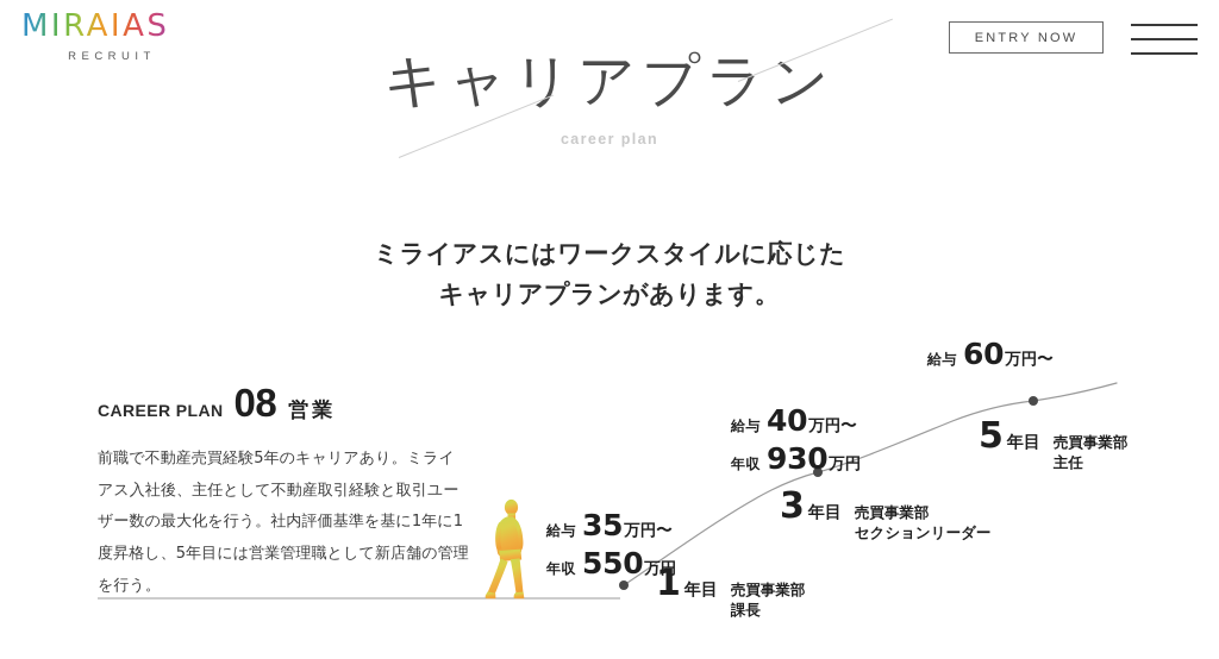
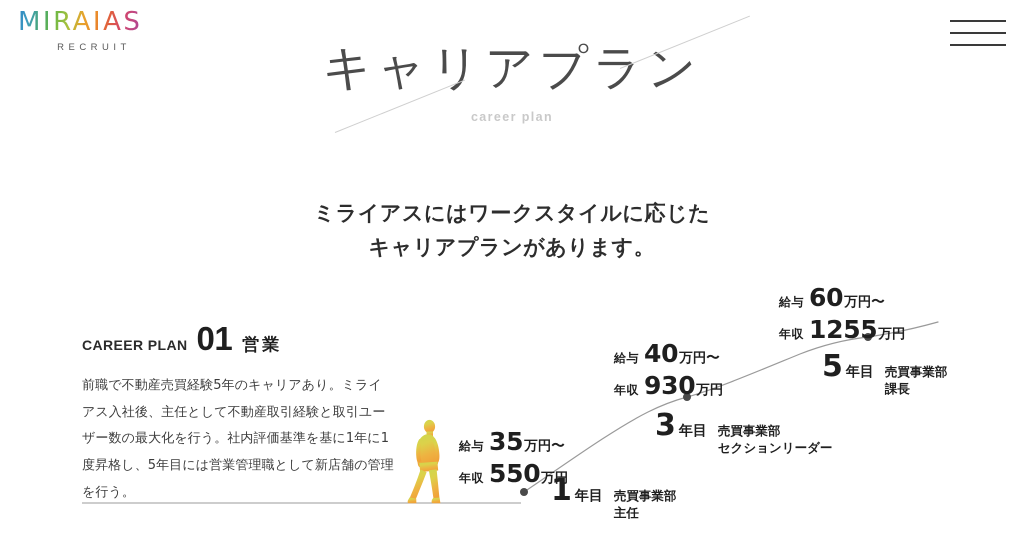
  MIRAIAS
  RECRUIT
- ENTRY NOW
  キャリアプン
  career plan
  ミライアスにはワークスタイルに応じた
  キャリアプランがあります。
  CAREER PLAN
- 08
+ 01
  営業
  前職で不動産売買経験5年のキャリアあり。ミライアス入社後、主任として不動産取引経験と取引ユーザー数の最大化を行う。社内評価基準を基に1年に1度昇格し、5年目には営業管理職として新店舗の管理を行う。
  給与 35万円〜
  年収 550万円
  1
  年目
  売買事業部
- 課長
+ 主任
  給与 40万円〜
  年収 930万円
  3
  年目
  売買事業部
  セクションリーダー
  給与 60万円〜
+ 年収 1255万円
  5
  年目
  売買事業部
- 主任
+ 課長
